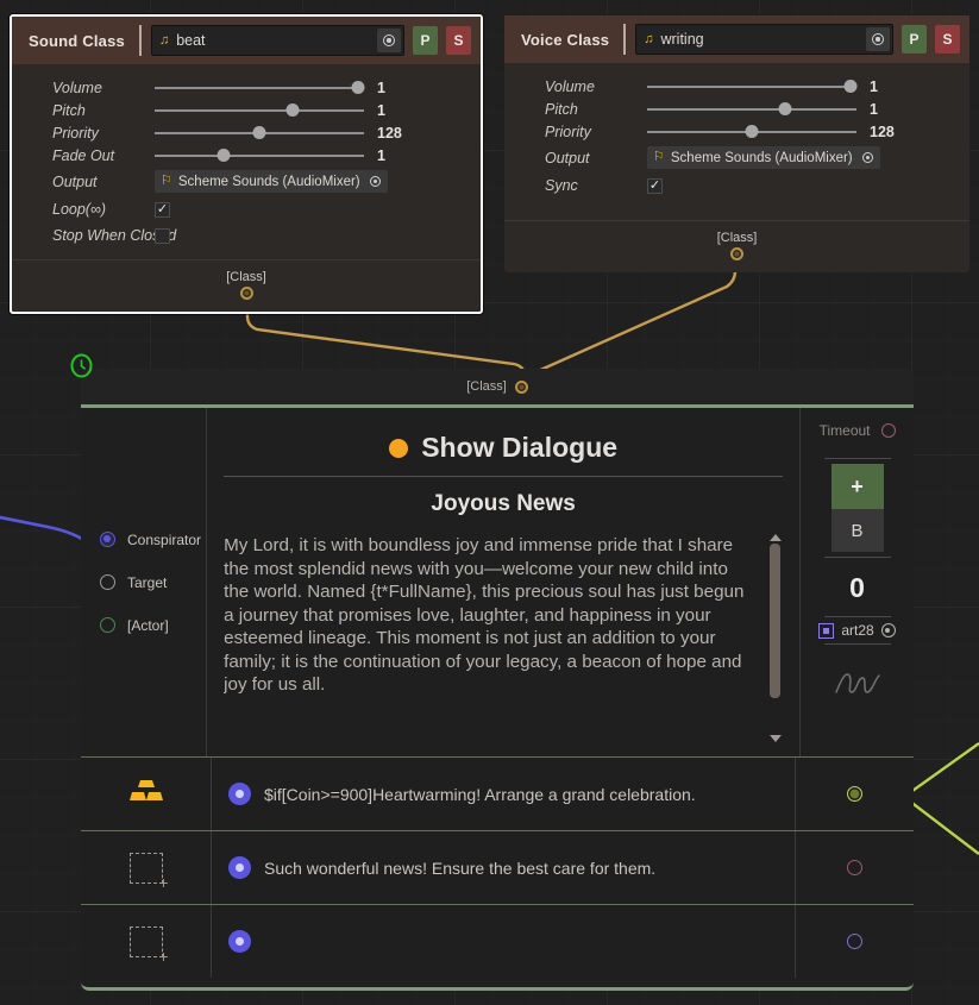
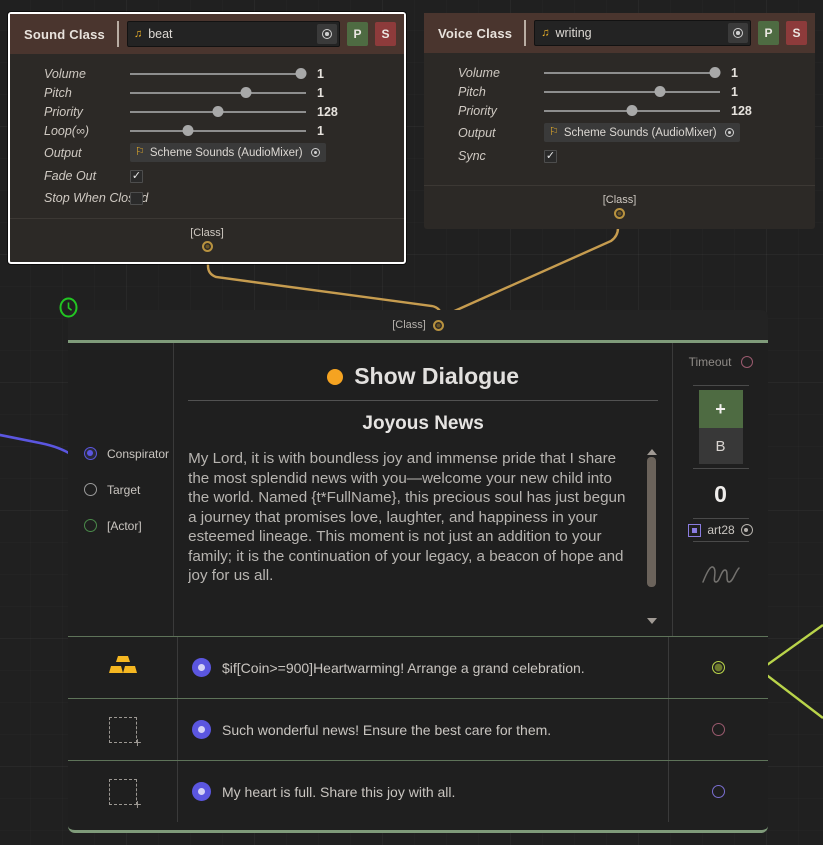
  Sound Class
  ♫
  beat
  P
  S
  Volume
  1
  Pitch
  1
  Priority
  128
- Fade Out
+ Loop(∞)
  1
  Output
  ⚐
  Scheme Sounds (AudioMixer)
- Loop(∞)
+ Fade Out
  ✓
  Stop When Clod
  [Class]
  Voice Class
  ♫
  writing
  P
  S
  Volume
  1
  Pitch
  1
  Priority
  128
  Output
  ⚐
  Scheme Sounds (AudioMixer)
  Sync
  ✓
  [Class]
  [Class]
  Conspirator
  Target
  [Actor]
  Show Dialogue
  Joyous News
  My Lord, it is with boundless joy and immense pride that I share the most splendid news with you—welcome your new child into the world. Named {t*FullName}, this precious soul has just begun a journey that promises love, laughter, and happiness in your esteemed lineage. This moment is not just an addition to your family; it is the continuation of your legacy, a beacon of hope and joy for us all.
  Timeout
  +
  B
  0
  art28
  $if[Coin>=900]Heartwarming! Arrange a grand celebration.
  +
  Such wonderful news! Ensure the best care for them.
  +
+ My heart is full. Share this joy with all.
